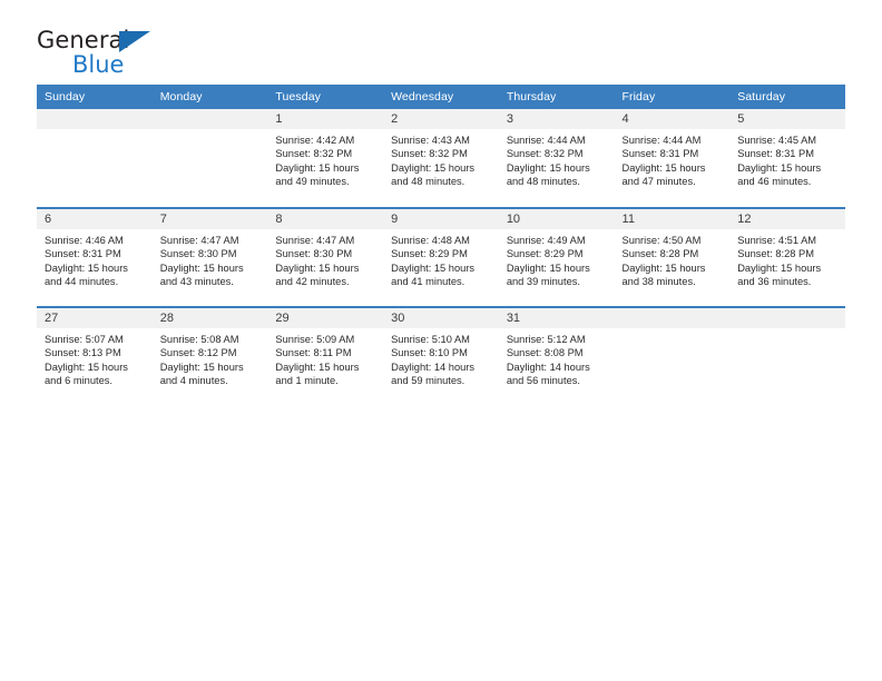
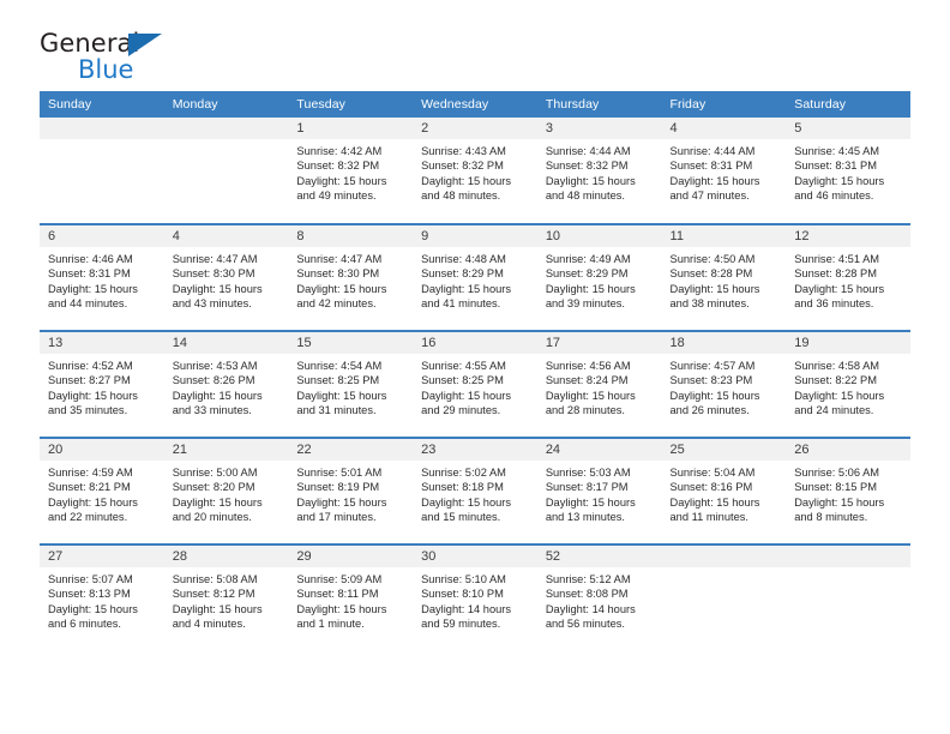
  General
  Blue
  Sunday	Monday	Tuesday	Wednesday	Thursday	Friday	Saturday
  		1Sunrise: 4:42 AMSunset: 8:32 PMDaylight: 15 hours and 49 minutes.	2Sunrise: 4:43 AMSunset: 8:32 PMDaylight: 15 hours and 48 minutes.	3Sunrise: 4:44 AMSunset: 8:32 PMDaylight: 15 hours and 48 minutes.	4Sunrise: 4:44 AMSunset: 8:31 PMDaylight: 15 hours and 47 minutes.	5Sunrise: 4:45 AMSunset: 8:31 PMDaylight: 15 hours and 46 minutes.
- 6Sunrise: 4:46 AMSunset: 8:31 PMDaylight: 15 hours and 44 minutes.	7Sunrise: 4:47 AMSunset: 8:30 PMDaylight: 15 hours and 43 minutes.	8Sunrise: 4:47 AMSunset: 8:30 PMDaylight: 15 hours and 42 minutes.	9Sunrise: 4:48 AMSunset: 8:29 PMDaylight: 15 hours and 41 minutes.	10Sunrise: 4:49 AMSunset: 8:29 PMDaylight: 15 hours and 39 minutes.	11Sunrise: 4:50 AMSunset: 8:28 PMDaylight: 15 hours and 38 minutes.	12Sunrise: 4:51 AMSunset: 8:28 PMDaylight: 15 hours and 36 minutes.
+ 6Sunrise: 4:46 AMSunset: 8:31 PMDaylight: 15 hours and 44 minutes.	4Sunrise: 4:47 AMSunset: 8:30 PMDaylight: 15 hours and 43 minutes.	8Sunrise: 4:47 AMSunset: 8:30 PMDaylight: 15 hours and 42 minutes.	9Sunrise: 4:48 AMSunset: 8:29 PMDaylight: 15 hours and 41 minutes.	10Sunrise: 4:49 AMSunset: 8:29 PMDaylight: 15 hours and 39 minutes.	11Sunrise: 4:50 AMSunset: 8:28 PMDaylight: 15 hours and 38 minutes.	12Sunrise: 4:51 AMSunset: 8:28 PMDaylight: 15 hours and 36 minutes.
+ 13Sunrise: 4:52 AMSunset: 8:27 PMDaylight: 15 hours and 35 minutes.	14Sunrise: 4:53 AMSunset: 8:26 PMDaylight: 15 hours and 33 minutes.	15Sunrise: 4:54 AMSunset: 8:25 PMDaylight: 15 hours and 31 minutes.	16Sunrise: 4:55 AMSunset: 8:25 PMDaylight: 15 hours and 29 minutes.	17Sunrise: 4:56 AMSunset: 8:24 PMDaylight: 15 hours and 28 minutes.	18Sunrise: 4:57 AMSunset: 8:23 PMDaylight: 15 hours and 26 minutes.	19Sunrise: 4:58 AMSunset: 8:22 PMDaylight: 15 hours and 24 minutes.
+ 20Sunrise: 4:59 AMSunset: 8:21 PMDaylight: 15 hours and 22 minutes.	21Sunrise: 5:00 AMSunset: 8:20 PMDaylight: 15 hours and 20 minutes.	22Sunrise: 5:01 AMSunset: 8:19 PMDaylight: 15 hours and 17 minutes.	23Sunrise: 5:02 AMSunset: 8:18 PMDaylight: 15 hours and 15 minutes.	24Sunrise: 5:03 AMSunset: 8:17 PMDaylight: 15 hours and 13 minutes.	25Sunrise: 5:04 AMSunset: 8:16 PMDaylight: 15 hours and 11 minutes.	26Sunrise: 5:06 AMSunset: 8:15 PMDaylight: 15 hours and 8 minutes.
- 27Sunrise: 5:07 AMSunset: 8:13 PMDaylight: 15 hours and 6 minutes.	28Sunrise: 5:08 AMSunset: 8:12 PMDaylight: 15 hours and 4 minutes.	29Sunrise: 5:09 AMSunset: 8:11 PMDaylight: 15 hours and 1 minute.	30Sunrise: 5:10 AMSunset: 8:10 PMDaylight: 14 hours and 59 minutes.	31Sunrise: 5:12 AMSunset: 8:08 PMDaylight: 14 hours and 56 minutes.
+ 27Sunrise: 5:07 AMSunset: 8:13 PMDaylight: 15 hours and 6 minutes.	28Sunrise: 5:08 AMSunset: 8:12 PMDaylight: 15 hours and 4 minutes.	29Sunrise: 5:09 AMSunset: 8:11 PMDaylight: 15 hours and 1 minute.	30Sunrise: 5:10 AMSunset: 8:10 PMDaylight: 14 hours and 59 minutes.	52Sunrise: 5:12 AMSunset: 8:08 PMDaylight: 14 hours and 56 minutes.
